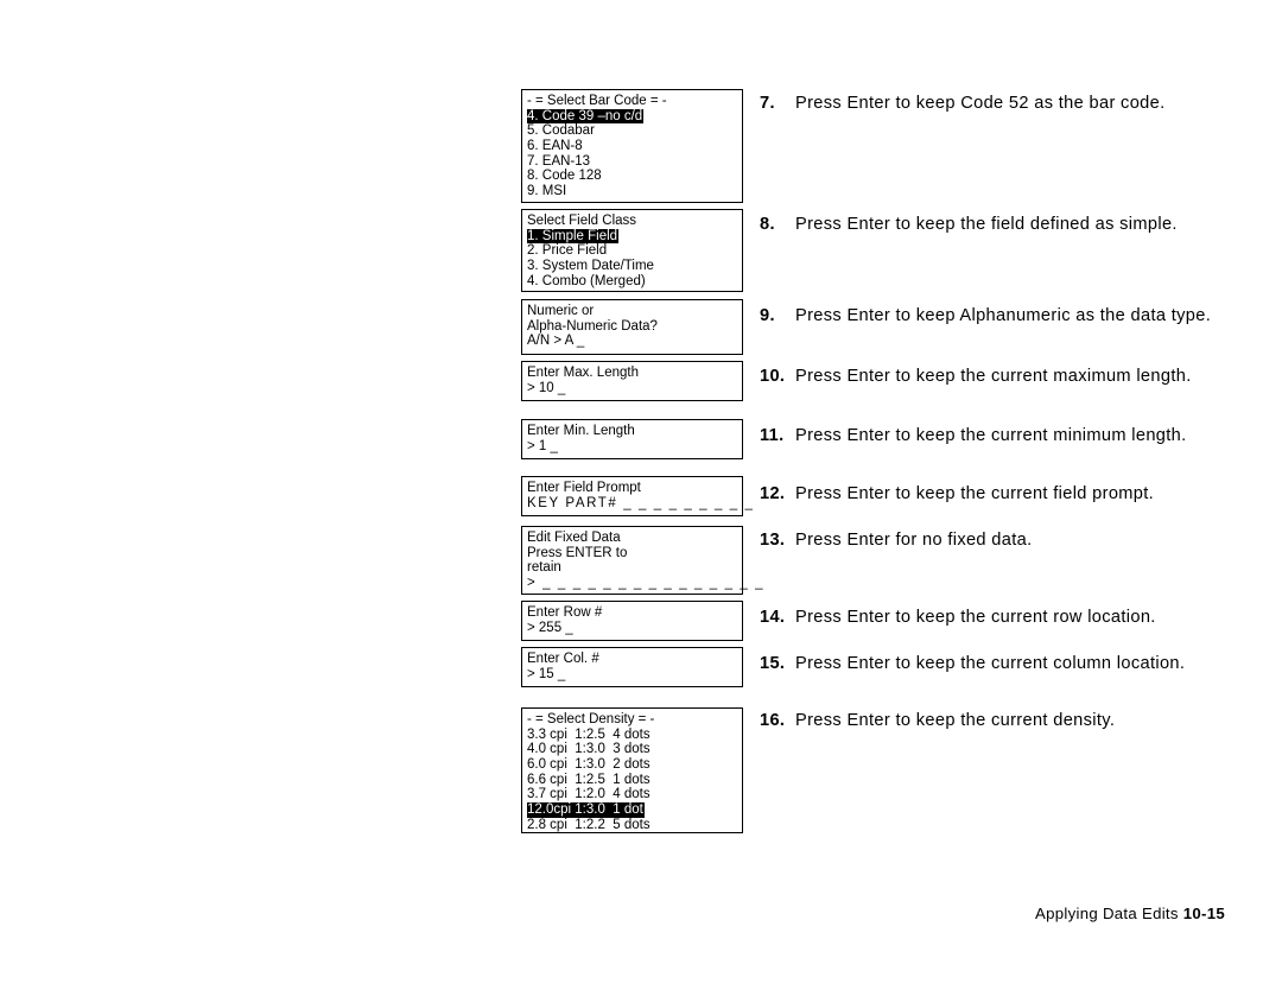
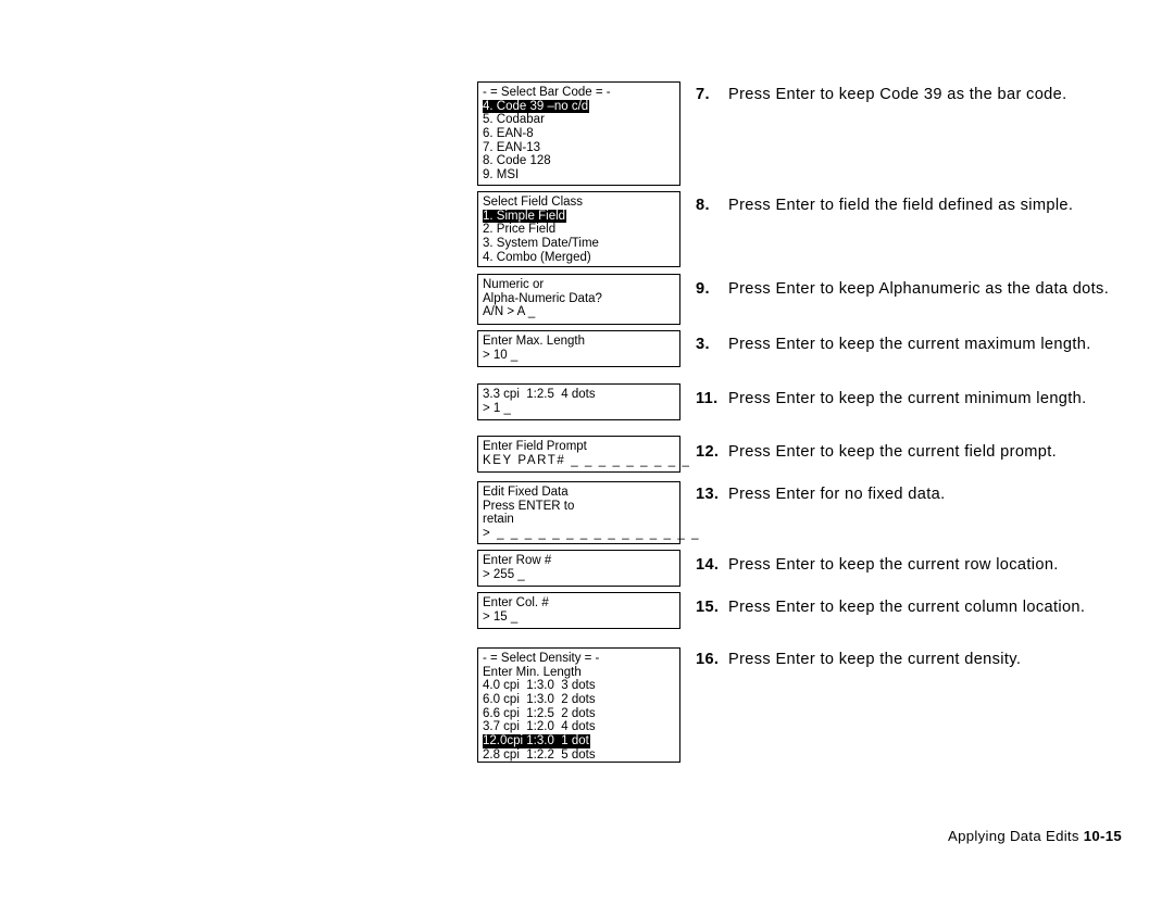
  - = Select Bar Code = -
  4. Code 39 –no c/d
  5. Codabar
  6. EAN-8
  7. EAN-13
  8. Code 128
  9. MSI
  Select Field Class
  1. Simple Field
  2. Price Field
  3. System Date/Time
  4. Combo (Merged)
  Numeric or
  Alpha-Numeric Data?
  A/N > A _
  Enter Max. Length
  > 10 _
- Enter Min. Length
+ 3.3 cpi 1:2.5 4 dots
  > 1 _
  Enter Field Prompt
  KEY PART# _ _ _ _ _ _ _ _ _
  Edit Fixed Data
  Press ENTER to
  retain
  > _ _ _ _ _ _ _ _ _ _ _ _ _ _ _
  Enter Row #
  > 255 _
  Enter Col. #
  > 15 _
  - = Select Density = -
- 3.3 cpi 1:2.5 4 dots
+ Enter Min. Length
  4.0 cpi 1:3.0 3 dots
  6.0 cpi 1:3.0 2 dots
- 6.6 cpi 1:2.5 1 dots
+ 6.6 cpi 1:2.5 2 dots
  3.7 cpi 1:2.0 4 dots
  12.0cpi 1:3.0 1 dot
  2.8 cpi 1:2.2 5 dots
  7.
- Press Enter to keep Code 52 as the bar code.
+ Press Enter to keep Code 39 as the bar code.
  8.
- Press Enter to keep the field defined as simple.
+ Press Enter to field the field defined as simple.
  9.
- Press Enter to keep Alphanumeric as the data type.
+ Press Enter to keep Alphanumeric as the data dots.
- 10.
+ 3.
  Press Enter to keep the current maximum length.
  11.
  Press Enter to keep the current minimum length.
  12.
  Press Enter to keep the current field prompt.
  13.
  Press Enter for no fixed data.
  14.
  Press Enter to keep the current row location.
  15.
  Press Enter to keep the current column location.
  16.
  Press Enter to keep the current density.
  Applying Data Edits 10-15
